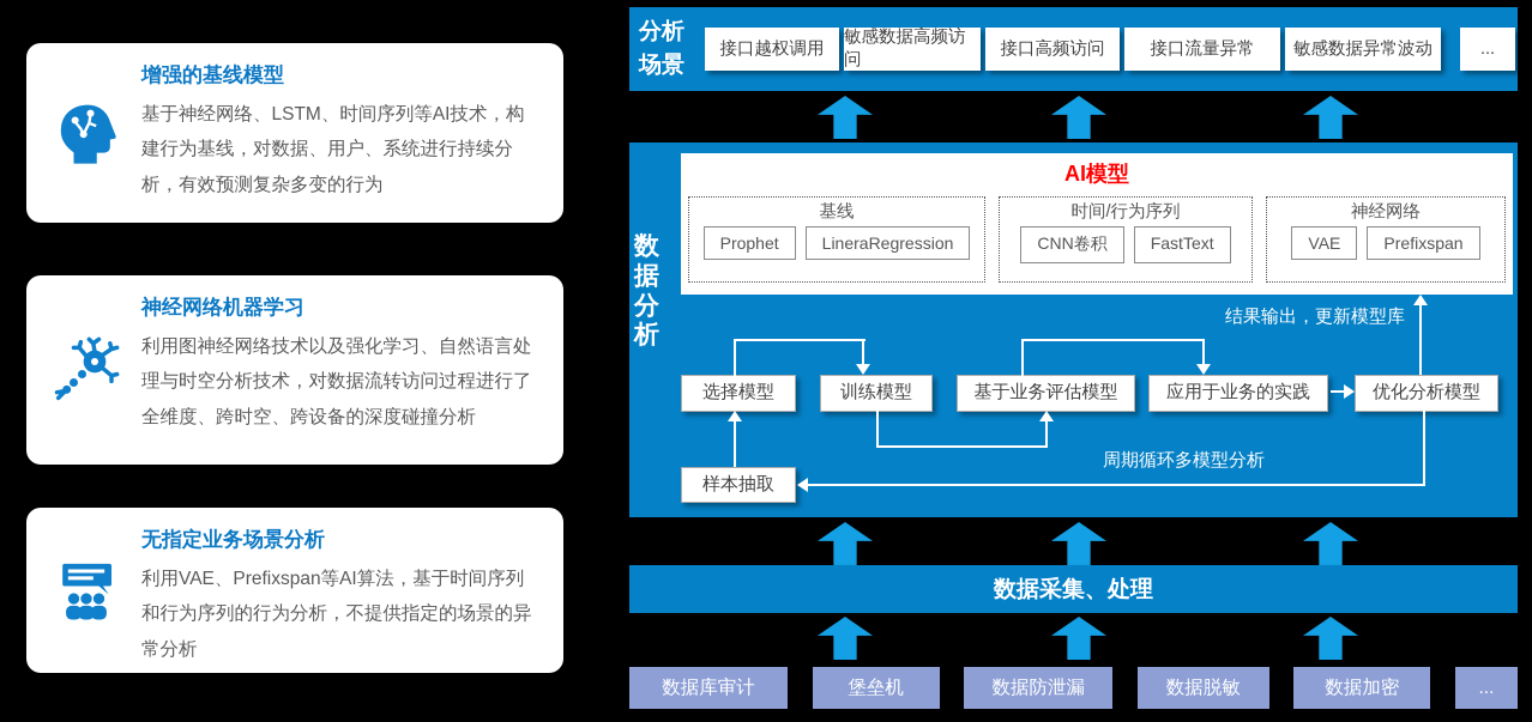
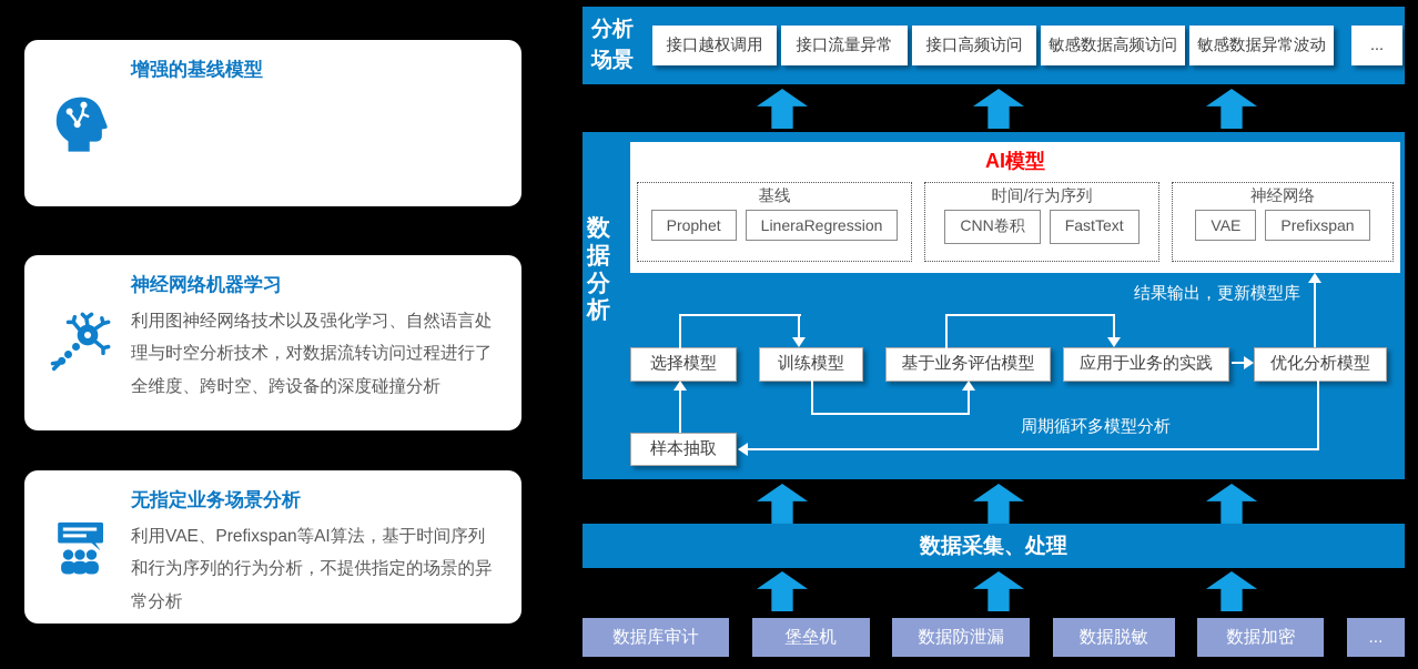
  增强的基线模型
- 基于神经网络、LSTM、时间序列等AI技术，构建行为基线，对数据、用户、系统进行持续分析，有效预测复杂多变的行为
  神经网络机器学习
  利用图神经网络技术以及强化学习、自然语言处理与时空分析技术，对数据流转访问过程进行了全维度、跨时空、跨设备的深度碰撞分析
  无指定业务场景分析
  利用VAE、Prefixspan等AI算法，基于时间序列和行为序列的行为分析，不提供指定的场景的异常分析
  分析场景
  接口越权调用
- 敏感数据高频访问
+ 接口流量异常
  接口高频访问
- 接口流量异常
+ 敏感数据高频访问
  敏感数据异常波动
  ...
  数据分析
  AI模型
  基线
  Prophet
  LineraRegression
  时间/行为序列
  CNN卷积
  FastText
  神经网络
  VAE
  Prefixspan
  选择模型
  训练模型
  基于业务评估模型
  应用于业务的实践
  优化分析模型
  样本抽取
  结果输出，更新模型库
  周期循环多模型分析
  数据采集、处理
  数据库审计
  堡垒机
  数据防泄漏
  数据脱敏
  数据加密
  ...
